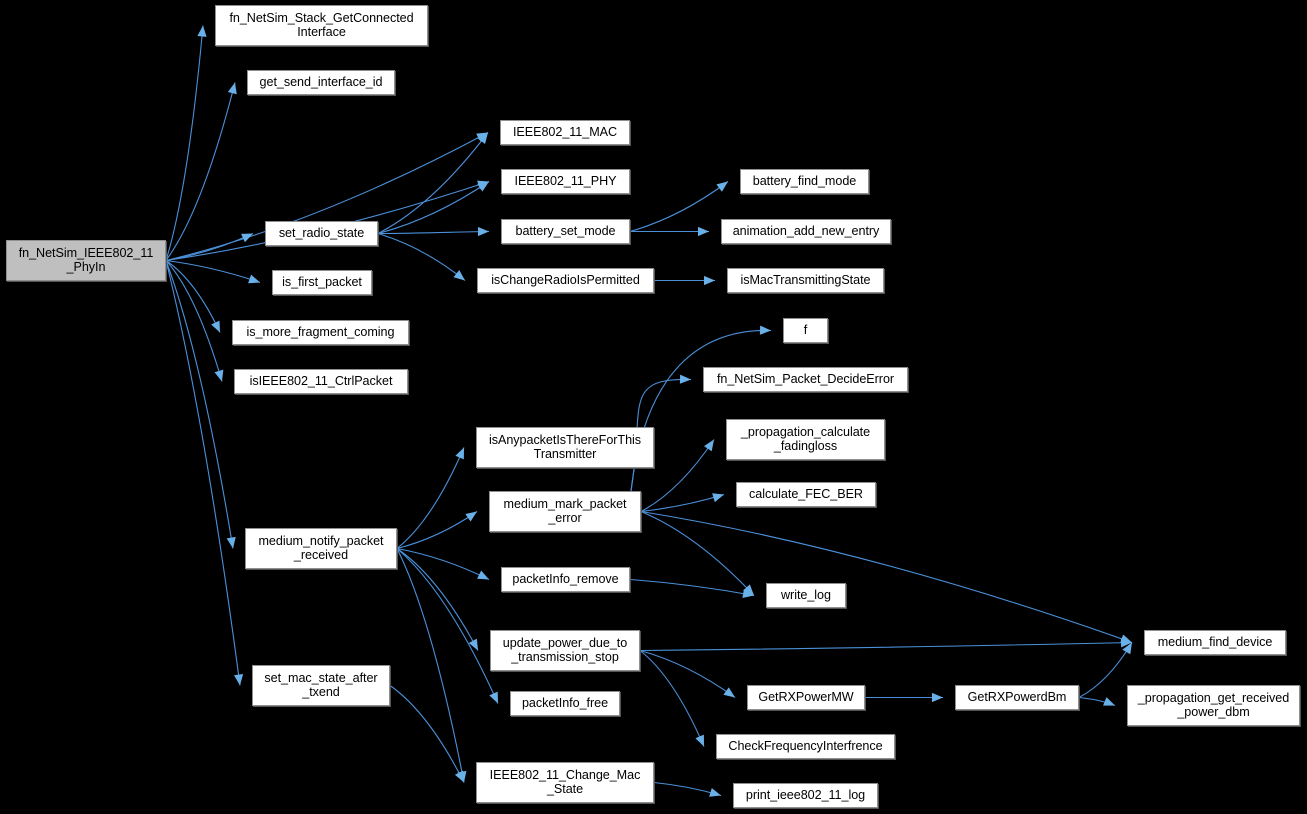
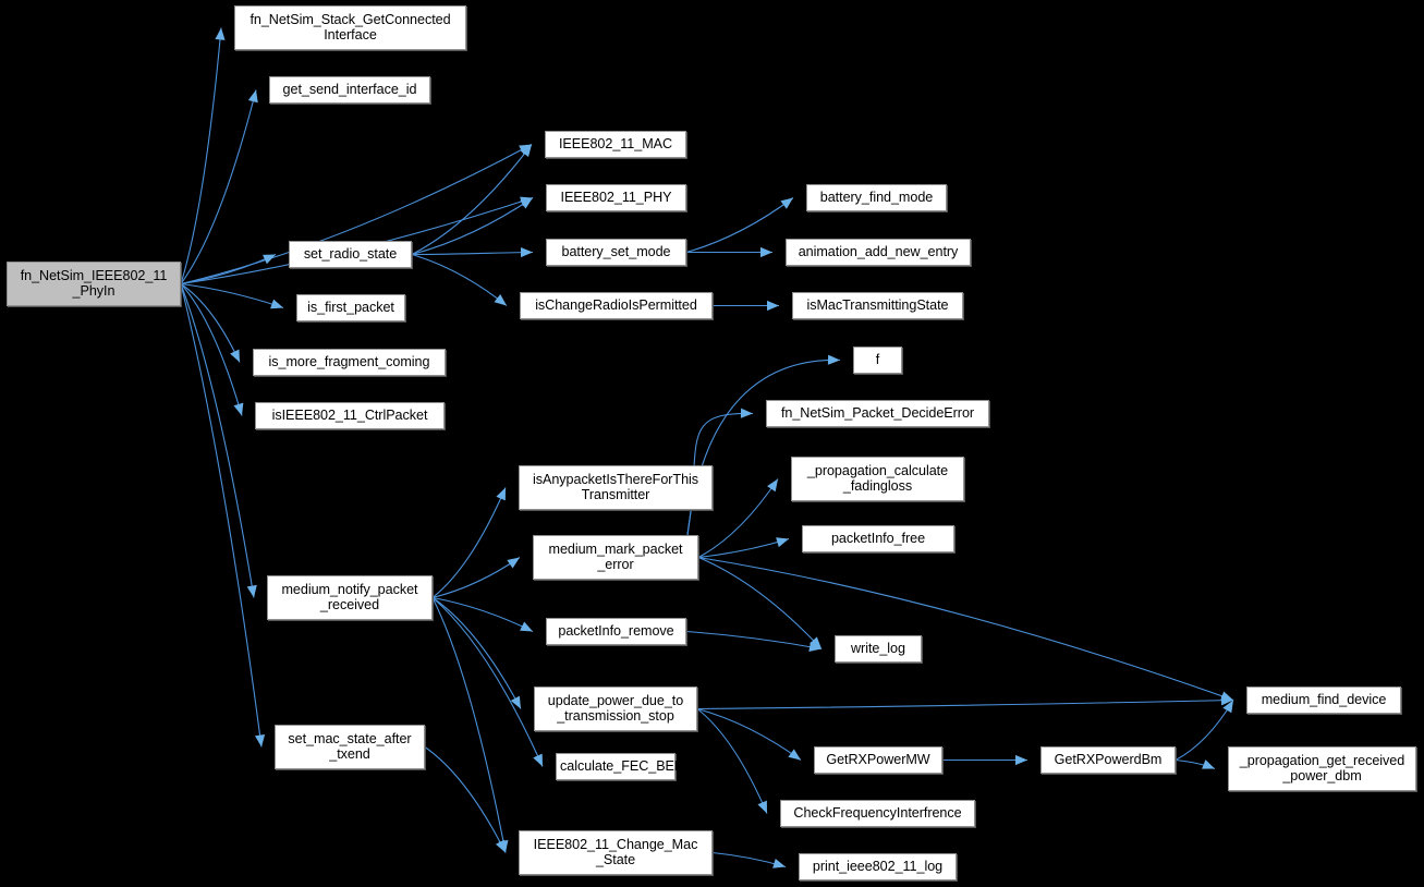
  fn_NetSim_IEEE802_11
  _PhyIn
  fn_NetSim_Stack_GetConnected
  Interface
  get_send_interface_id
  IEEE802_11_MAC
  IEEE802_11_PHY
  battery_find_mode
  set_radio_state
  battery_set_mode
  animation_add_new_entry
  is_first_packet
  isChangeRadioIsPermitted
  isMacTransmittingState
  is_more_fragment_coming
  isIEEE802_11_CtrlPacket
  f
  fn_NetSim_Packet_DecideError
  _propagation_calculate
  _fadingloss
  isAnypacketIsThereForThis
  Transmitter
- calculate_FEC_BER
+ packetInfo_free
  medium_mark_packet
  _error
  medium_notify_packet
  _received
  packetInfo_remove
  write_log
  medium_find_device
  update_power_due_to
  _transmission_stop
  set_mac_state_after
  _txend
  GetRXPowerMW
  GetRXPowerdBm
  _propagation_get_received
  _power_dbm
- packetInfo_free
+ calculate_FEC_BER
  CheckFrequencyInterfrence
  IEEE802_11_Change_Mac
  _State
  print_ieee802_11_log
